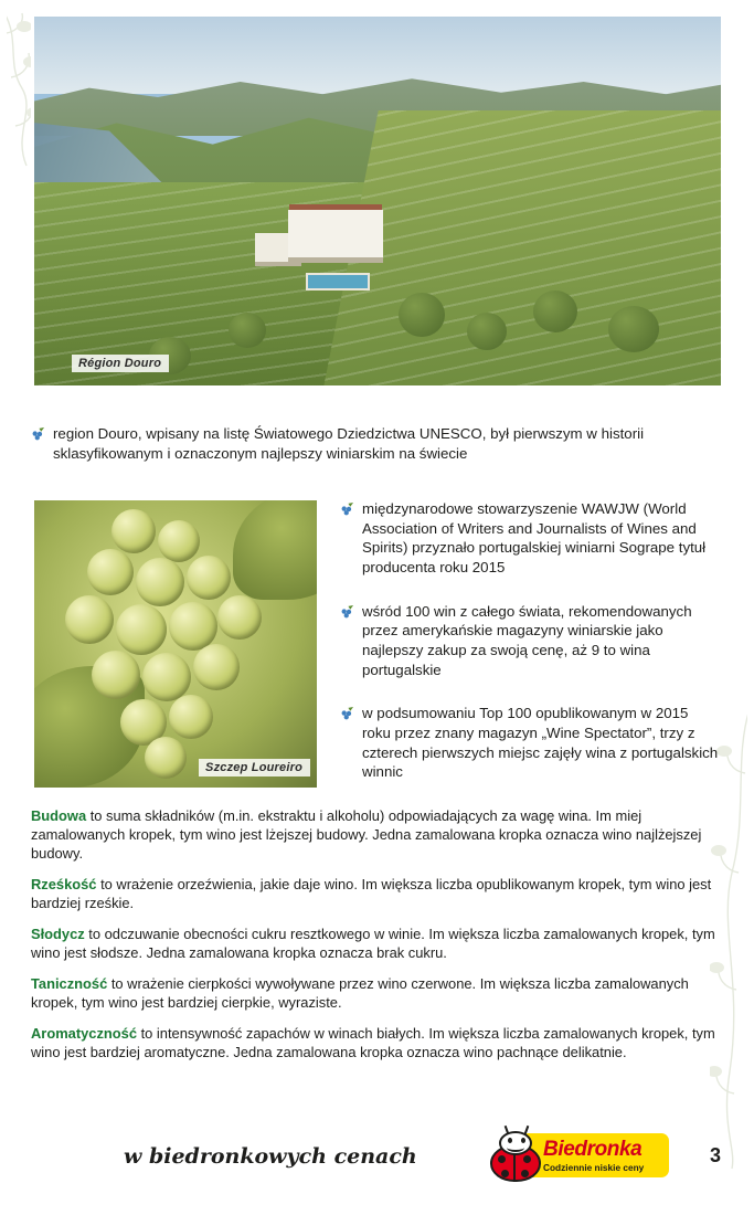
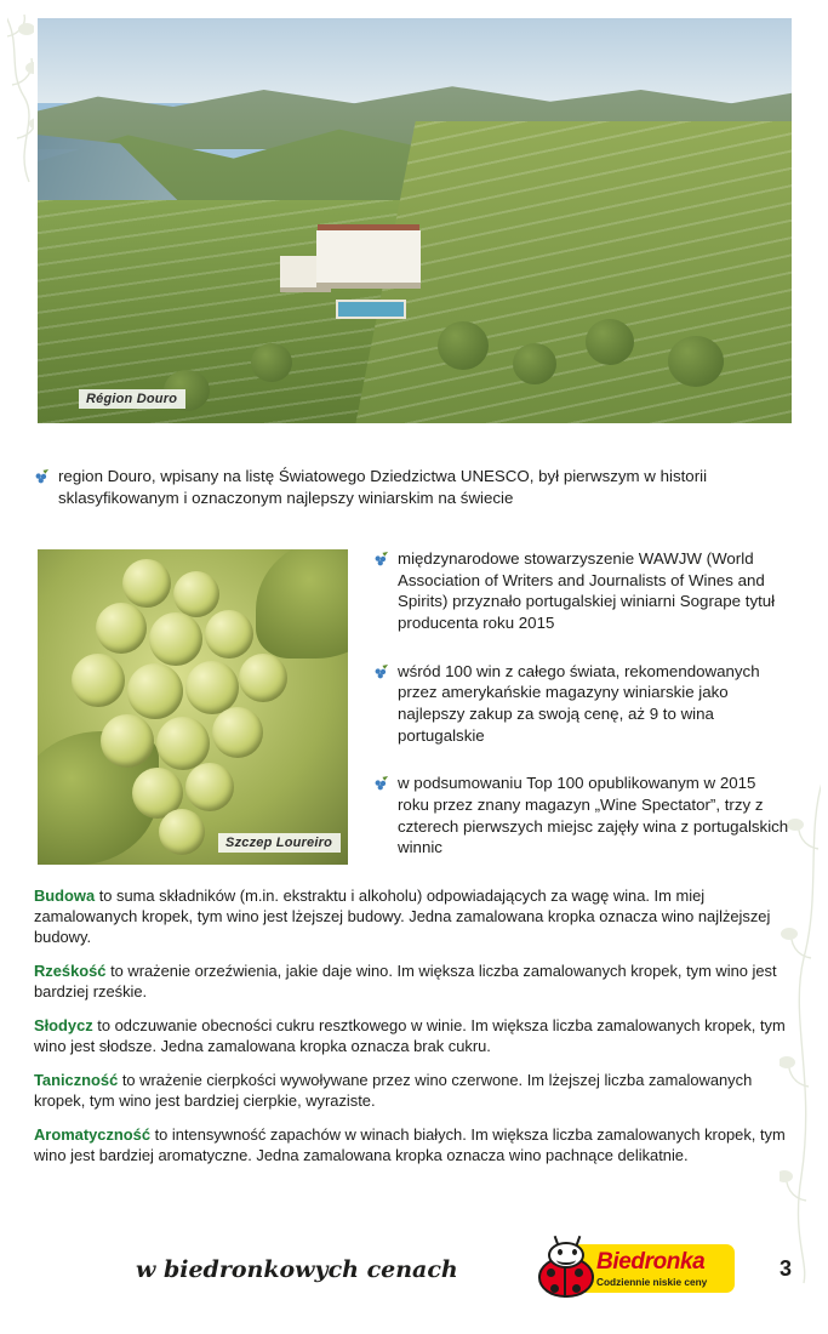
  Région Douro
  region Douro, wpisany na listę Światowego Dziedzictwa UNESCO, był pierwszym w historii sklasyfikowanym i oznaczonym najlepszy winiarskim na świecie
  Szczep Loureiro
  międzynarodowe stowarzyszenie WAWJW (World Association of Writers and Journalists of Wines and Spirits) przyznało portugalskiej winiarni Sogrape tytuł producenta roku 2015
  wśród 100 win z całego świata, rekomendowanych przez amerykańskie magazyny winiarskie jako najlepszy zakup za swoją cenę, aż 9 to wina portugalskie
  w podsumowaniu Top 100 opublikowanym w 2015 roku przez znany magazyn „Wine Spectator”, trzy z czterech pierwszych miejsc zajęły wina z portugalskich winnic
  Budowa to suma składników (m.in. ekstraktu i alkoholu) odpowiadających za wagę wina. Im miej zamalowanych kropek, tym wino jest lżejszej budowy. Jedna zamalowana kropka oznacza wino najlżejszej budowy.
- Rześkość to wrażenie orzeźwienia, jakie daje wino. Im większa liczba opublikowanym kropek, tym wino jest bardziej rześkie.
+ Rześkość to wrażenie orzeźwienia, jakie daje wino. Im większa liczba zamalowanych kropek, tym wino jest bardziej rześkie.
  Słodycz to odczuwanie obecności cukru resztkowego w winie. Im większa liczba zamalowanych kropek, tym wino jest słodsze. Jedna zamalowana kropka oznacza brak cukru.
- Taniczność to wrażenie cierpkości wywoływane przez wino czerwone. Im większa liczba zamalowanych kropek, tym wino jest bardziej cierpkie, wyraziste.
+ Taniczność to wrażenie cierpkości wywoływane przez wino czerwone. Im lżejszej liczba zamalowanych kropek, tym wino jest bardziej cierpkie, wyraziste.
  Aromatyczność to intensywność zapachów w winach białych. Im większa liczba zamalowanych kropek, tym wino jest bardziej aromatyczne. Jedna zamalowana kropka oznacza wino pachnące delikatnie.
  w biedronkowych cenach
  Biedronka
  Codziennie niskie ceny
  3
